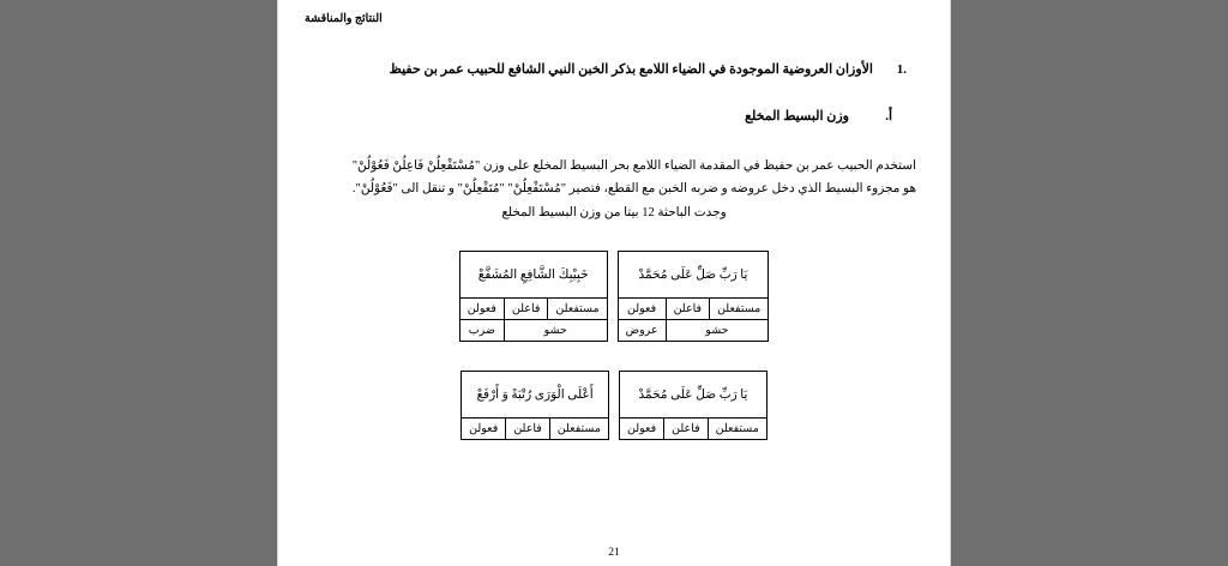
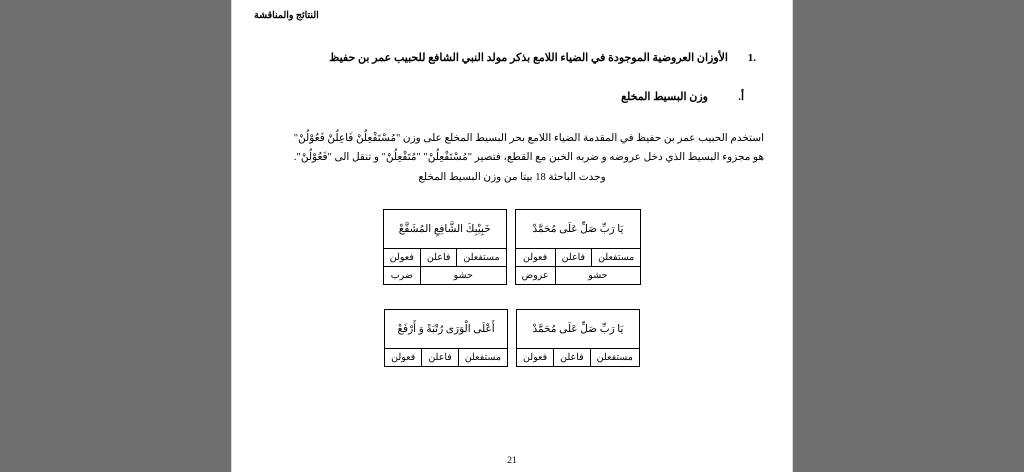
  النتائج والمناقشة
  .1
- الأوزان العروضية الموجودة في الضياء اللامع بذكر الخبن النبي الشافع للحبيب عمر بن حفيظ
+ الأوزان العروضية الموجودة في الضياء اللامع بذكر مولد النبي الشافع للحبيب عمر بن حفيظ
  أ.
  وزن البسيط المخلع
  استخدم الحبيب عمر بن حفيظ في المقدمة الضياء اللامع بحر البسيط المخلع على وزن "مُسْتَفْعِلُنْ فَاعِلُنْ فَعُوْلُنْ"
  هو مجزوء البسيط الذي دخل عروضه و ضربه الخبن مع القطع، فتصير "مُسْتَفْعِلُنْ" "مُتَفْعِلُنْ" و تنقل الى "فَعُوْلُنْ".
- وجدت الباحثة 12 بيتا من وزن البسيط المخلع
+ وجدت الباحثة 18 بيتا من وزن البسيط المخلع
  يَا رَبِّ صَلِّ عَلَى مُحَمَّدْ		خَبِيْبِكَ الشَّافِعِ المُشَفَّعْ
  مستفعلن	فاعلن	فعولن	مستفعلن	فاعلن	فعولن
  حشو	عروض	حشو	ضرب
  يَا رَبِّ صَلِّ عَلَى مُحَمَّدْ		أَعْلَى الْوَرَى رُتْبَةً وَ أَرْفَعْ
  مستفعلن	فاعلن	فعولن	مستفعلن	فاعلن	فعولن
  21
